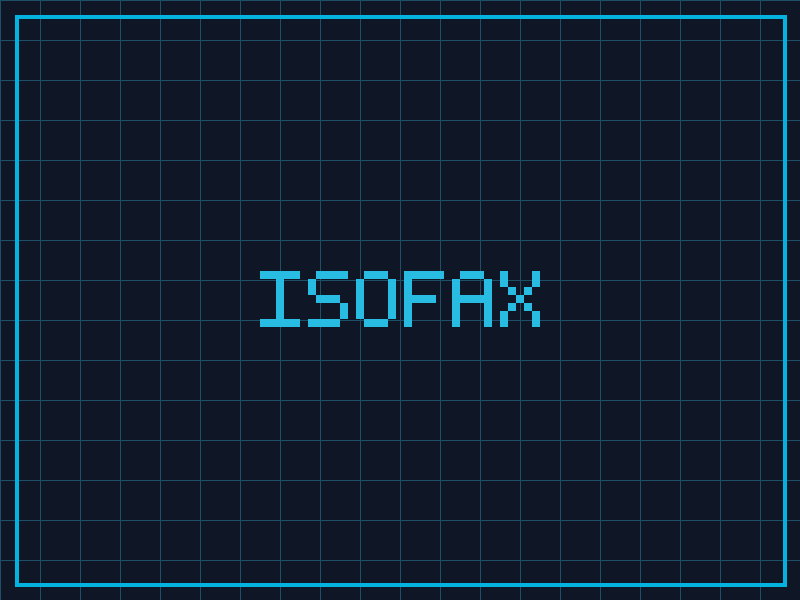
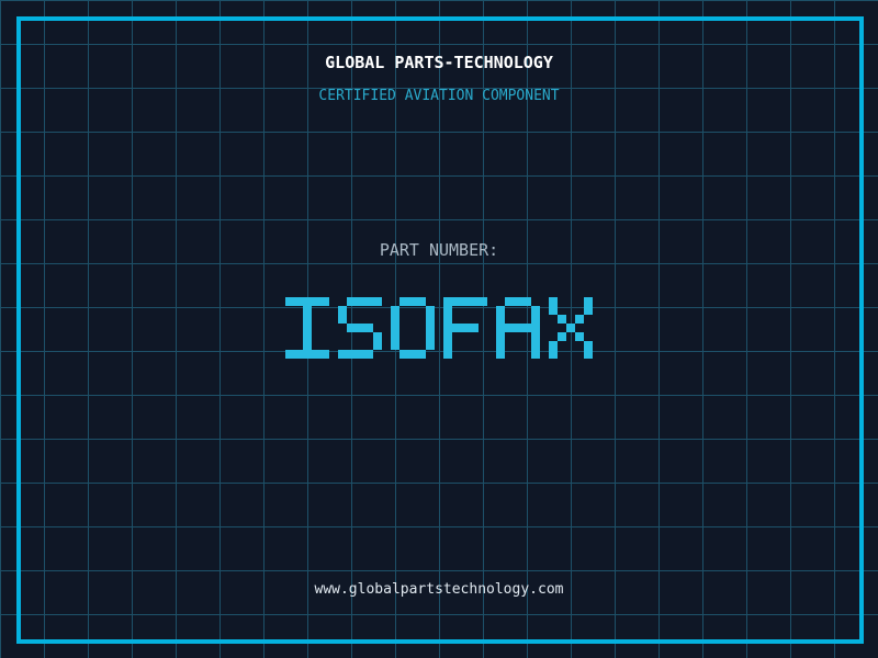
+ GLOBAL PARTS-TECHNOLOGY
+ CERTIFIED AVIATION COMPONENT
+ PART NUMBER:
+ www.globalpartstechnology.com
